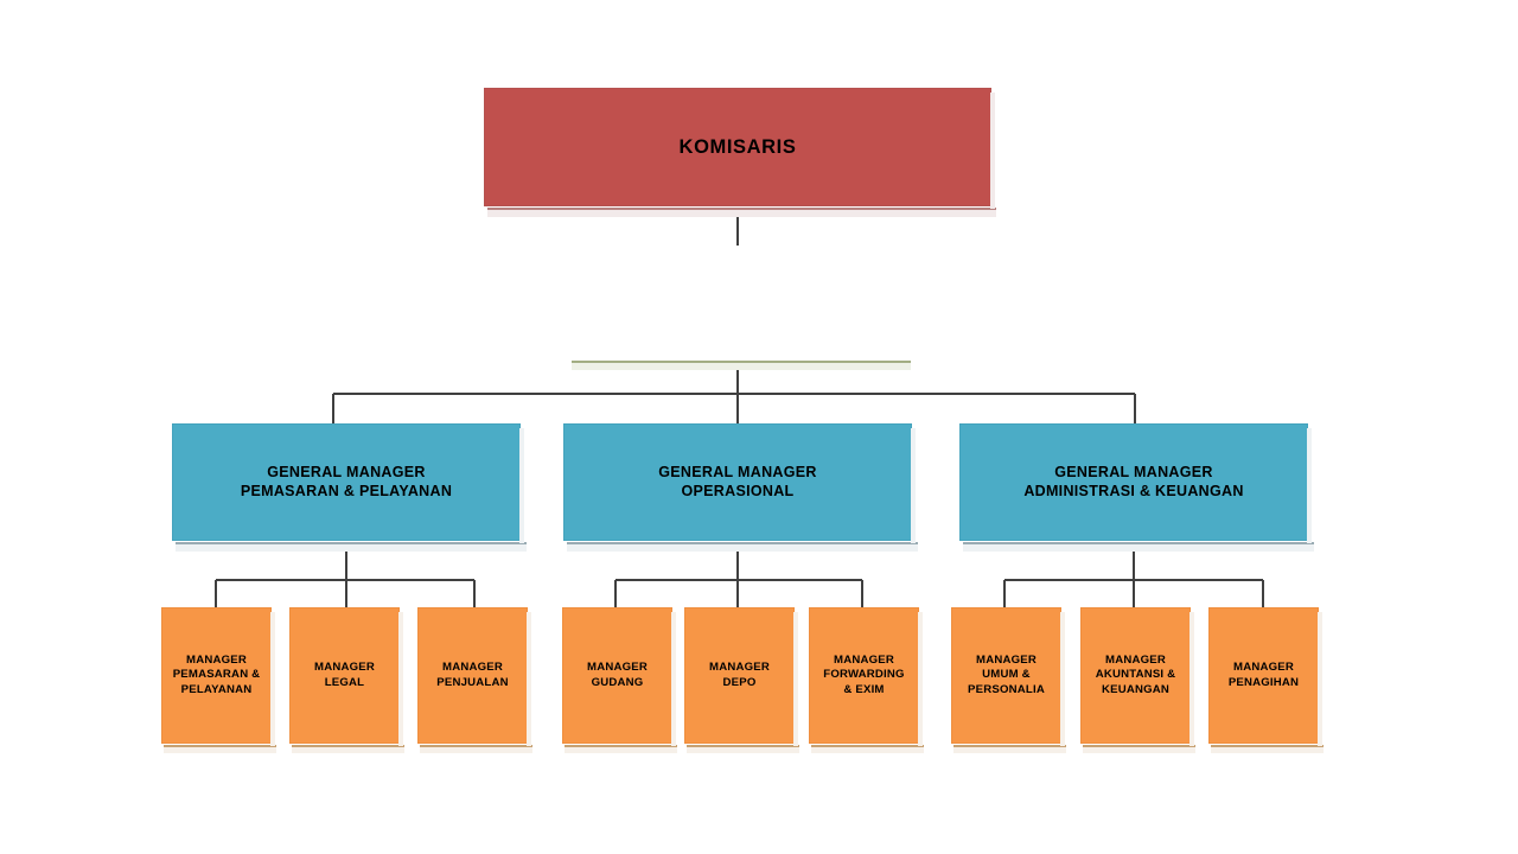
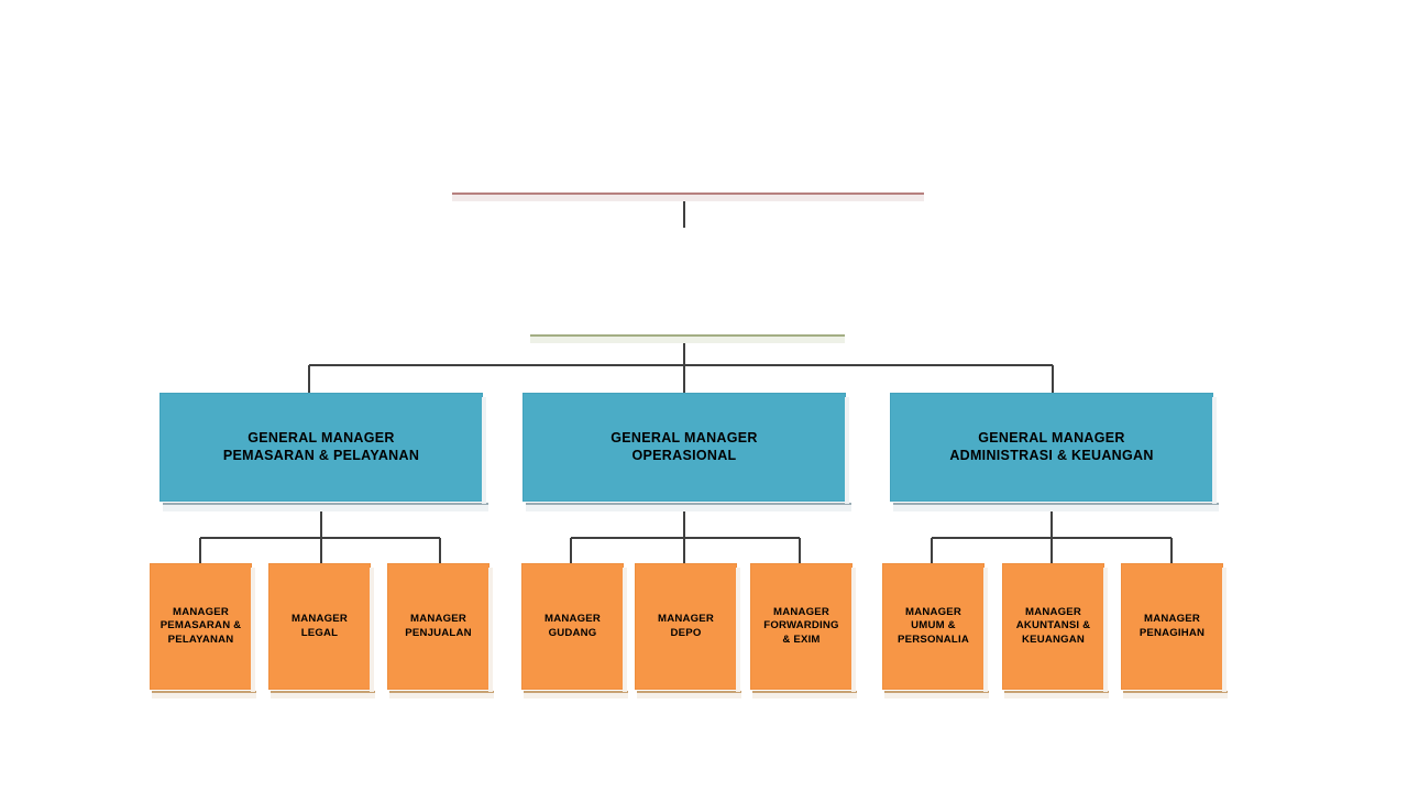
- KOMISARIS
  GENERAL MANAGER
  PEMASARAN & PELAYANAN
  GENERAL MANAGER
  OPERASIONAL
  GENERAL MANAGER
  ADMINISTRASI & KEUANGAN
  MANAGER
  PEMASARAN &
  PELAYANAN
  MANAGER
  LEGAL
  MANAGER
  PENJUALAN
  MANAGER
  GUDANG
  MANAGER
  DEPO
  MANAGER
  FORWARDING
  & EXIM
  MANAGER
  UMUM &
  PERSONALIA
  MANAGER
  AKUNTANSI &
  KEUANGAN
  MANAGER
  PENAGIHAN
